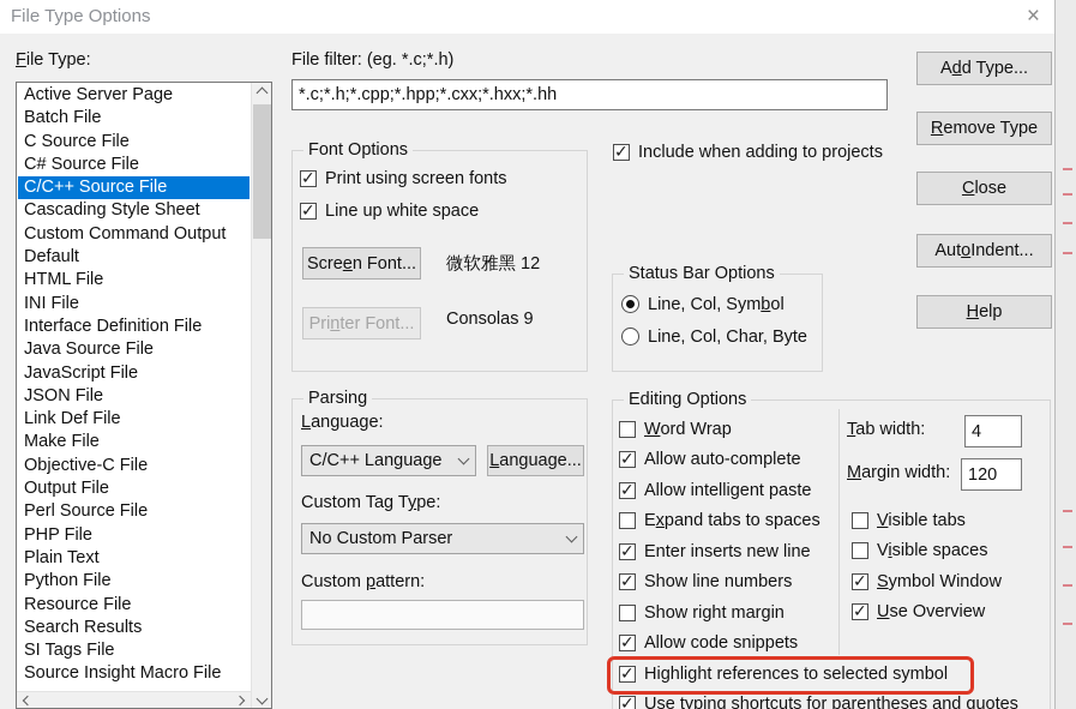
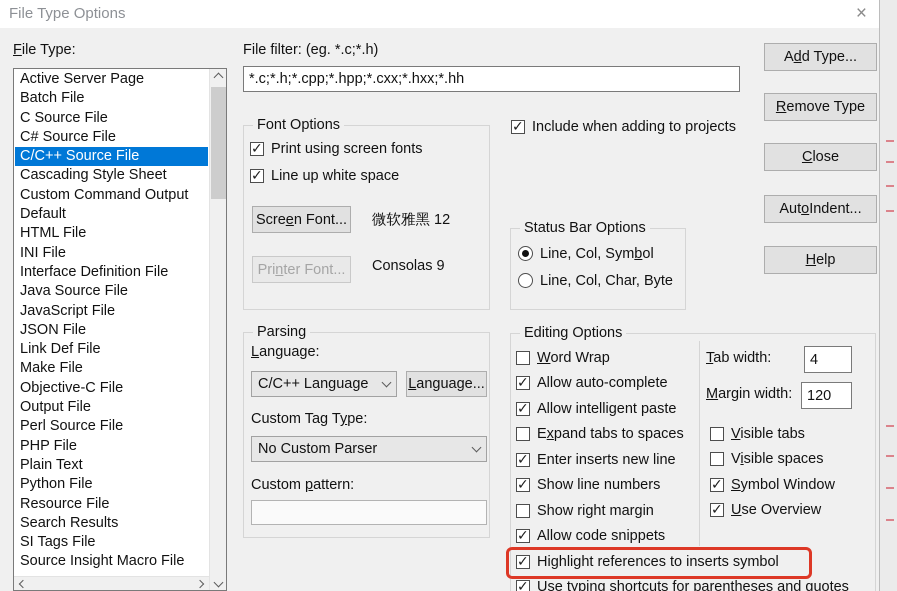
  File Type Options
  ×
  File Type:
  Active Server Page
  Batch File
  C Source File
  C# Source File
  C/C++ Source File
  Cascading Style Sheet
  Custom Command Output
  Default
  HTML File
  INI File
  Interface Definition File
  Java Source File
  JavaScript File
  JSON File
  Link Def File
  Make File
  Objective-C File
  Output File
  Perl Source File
  PHP File
  Plain Text
  Python File
  Resource File
  Search Results
  SI Tags File
  Source Insight Macro File
  File filter: (eg. *.c;*.h)
  *.c;*.h;*.cpp;*.hpp;*.cxx;*.hxx;*.hh
  A
  d
  d Type...
  R
  emove Type
  C
  lose
  Aut
  o
  Indent...
  H
  elp
  Font Options
  Print using screen fonts
  Line up white space
  Scre
  e
  n Font...
  微软雅黑 12
  Pri
  n
  ter Font...
  Consolas 9
  Include when adding to projects
  Status Bar Options
  Line, Col, Symbol
  Line, Col, Char, Byte
  Parsing
  Language:
  C/C++ Language
  L
  anguage...
  Custom Tag Type:
  No Custom Parser
  Custom pattern:
  Editing Options
  Word Wrap
  Allow auto-complete
  Allow intelligent paste
  Expand tabs to spaces
  Enter inserts new line
  Show line numbers
  Show right margin
  Allow code snippets
- Highlight references to selected symbol
+ Highlight references to inserts symbol
  Use typing shortcuts for parentheses and quotes
  Tab width:
  4
  Margin width:
  120
  Visible tabs
  Visible spaces
  Symbol Window
  Use Overview
